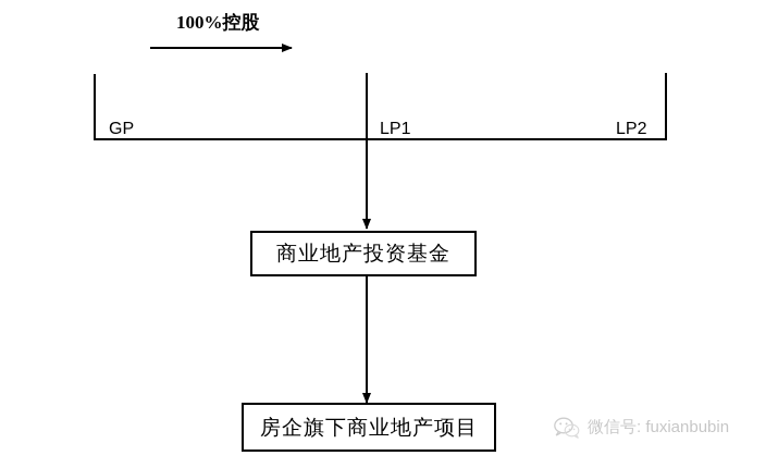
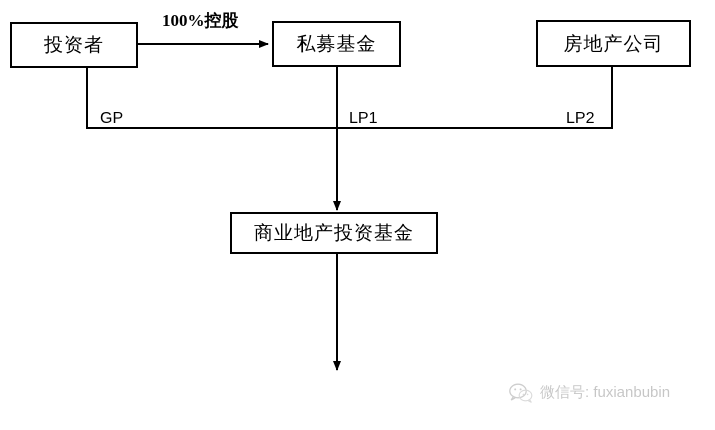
+ 投资者
+ 私募基金
+ 房地产公司
  商业地产投资基金
- 房企旗下商业地产项目
  100%控股
  GP
  LP1
  LP2
  微信号: fuxianbubin
